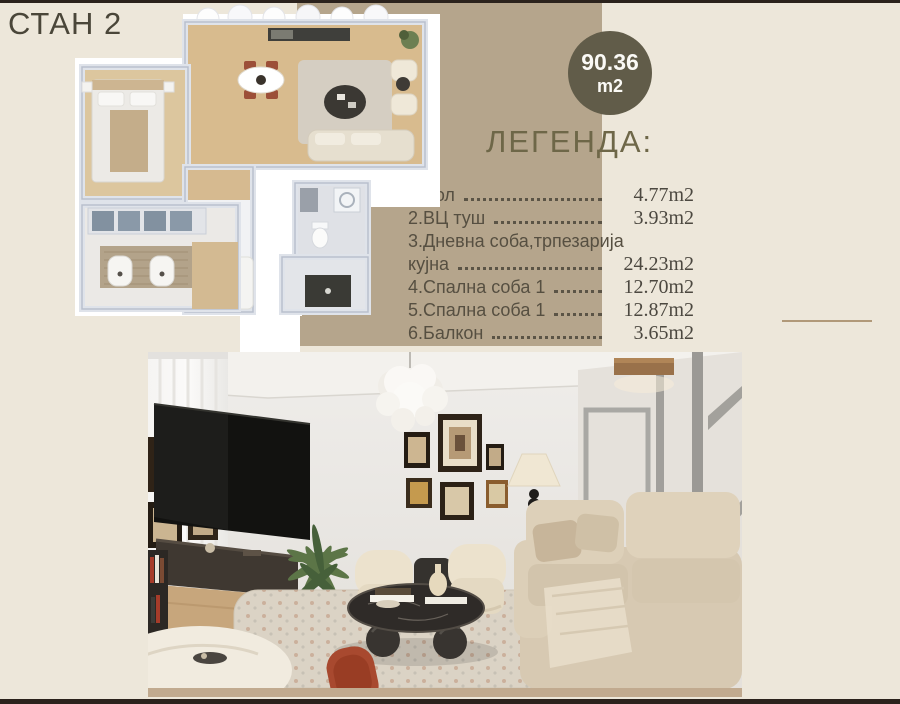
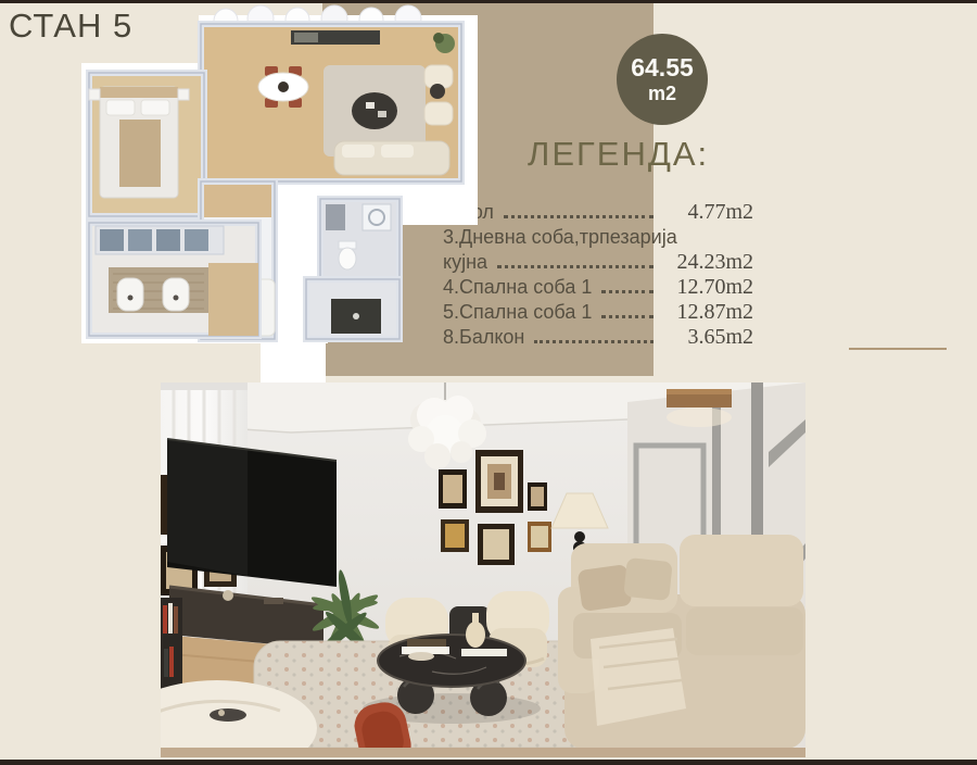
- СТАН 2
+ СТАН 5
- 90.36
+ 64.55
  m2
  ЛЕГЕНДА:
  4.77m2
- 2.ВЦ туш
- 3.93m2
  3.Дневна соба,трпезарија
  кујна
  24.23m2
  4.Спална соба 1
  12.70m2
  5.Спална соба 1
  12.87m2
- 6.Балкон
+ 8.Балкон
  3.65m2
